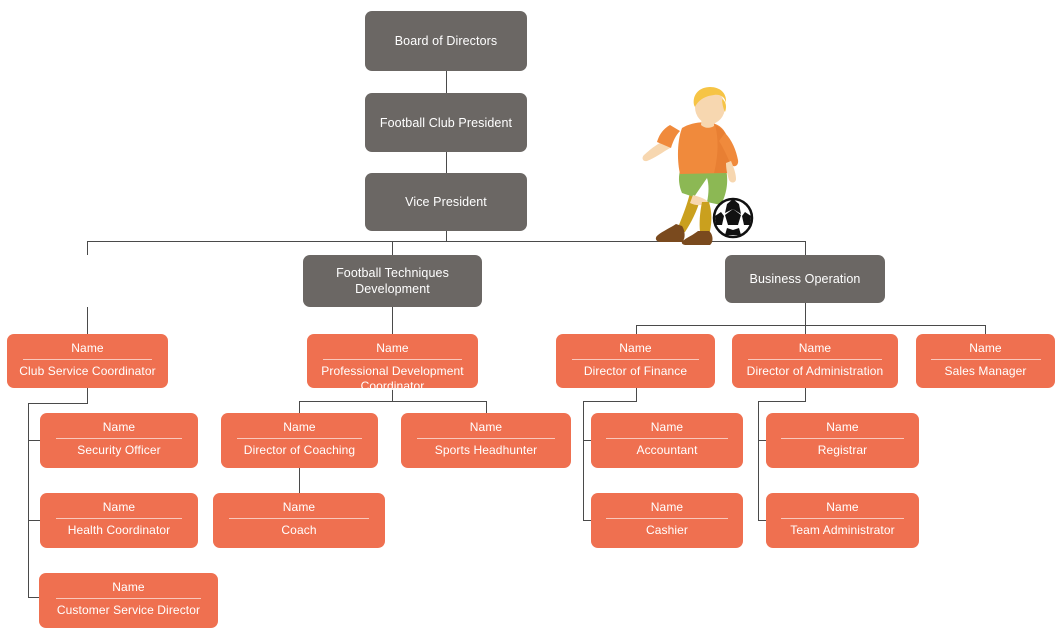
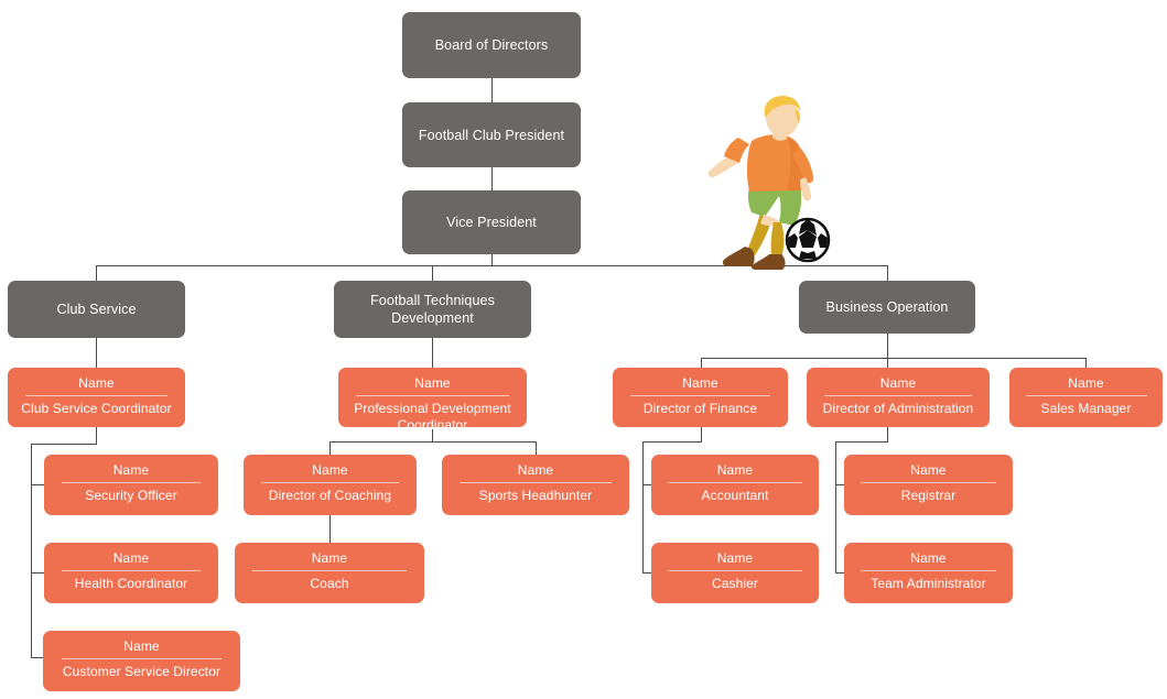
  Board of Directors
  Football Club President
  Vice President
+ Club Service
  Football Techniques Development
  Business Operation
  Name
  Club Service Coordinator
  Name
  Professional Development Coordinator
  Name
  Director of Finance
  Name
  Director of Administration
  Name
  Sales Manager
  Name
  Security Officer
  Name
  Health Coordinator
  Name
  Customer Service Director
  Name
  Director of Coaching
  Name
  Sports Headhunter
  Name
  Coach
  Name
  Accountant
  Name
  Cashier
  Name
  Registrar
  Name
  Team Administrator
